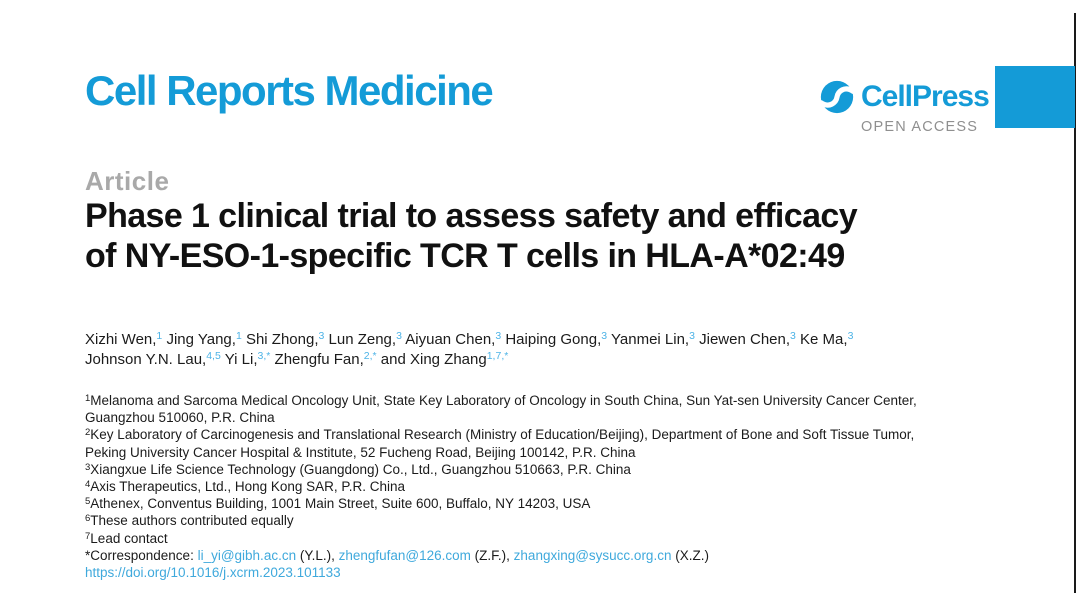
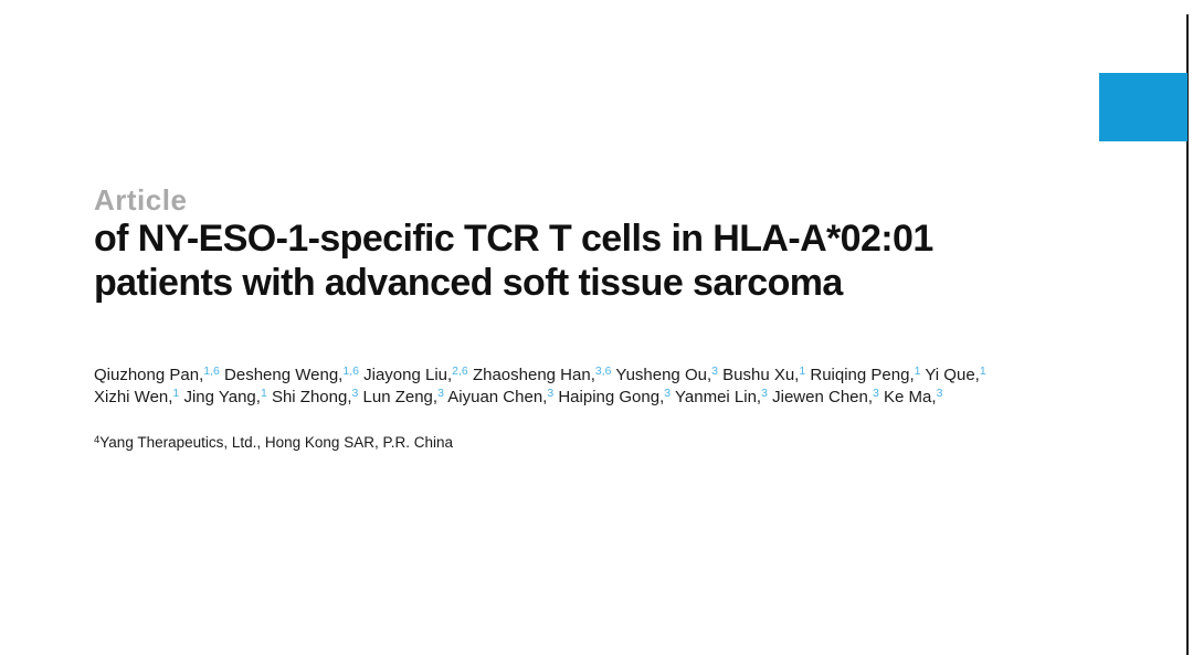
- Cell Reports Medicine
- CellPress
- OPEN ACCESS
  Article
- Phase 1 clinical trial to assess safety and efficacy
- of NY-ESO-1-specific TCR T cells in HLA-A*02:49
+ of NY-ESO-1-specific TCR T cells in HLA-A*02:01
+ patients with advanced soft tissue sarcoma
+ Qiuzhong Pan,1,6 Desheng Weng,1,6 Jiayong Liu,2,6 Zhaosheng Han,3,6 Yusheng Ou,3 Bushu Xu,1 Ruiqing Peng,1 Yi Que,1
  Xizhi Wen,1 Jing Yang,1 Shi Zhong,3 Lun Zeng,3 Aiyuan Chen,3 Haiping Gong,3 Yanmei Lin,3 Jiewen Chen,3 Ke Ma,3
- Johnson Y.N. Lau,4,5 Yi Li,3,* Zhengfu Fan,2,* and Xing Zhang1,7,*
- 1Melanoma and Sarcoma Medical Oncology Unit, State Key Laboratory of Oncology in South China, Sun Yat-sen University Cancer Center,
- Guangzhou 510060, P.R. China
- 2Key Laboratory of Carcinogenesis and Translational Research (Ministry of Education/Beijing), Department of Bone and Soft Tissue Tumor,
- Peking University Cancer Hospital & Institute, 52 Fucheng Road, Beijing 100142, P.R. China
- 3Xiangxue Life Science Technology (Guangdong) Co., Ltd., Guangzhou 510663, P.R. China
- 4Axis Therapeutics, Ltd., Hong Kong SAR, P.R. China
+ 4Yang Therapeutics, Ltd., Hong Kong SAR, P.R. China
- 5Athenex, Conventus Building, 1001 Main Street, Suite 600, Buffalo, NY 14203, USA
- 6These authors contributed equally
- 7Lead contact
- *Correspondence: li_yi@gibh.ac.cn (Y.L.), zhengfufan@126.com (Z.F.), zhangxing@sysucc.org.cn (X.Z.)
- https://doi.org/10.1016/j.xcrm.2023.101133
